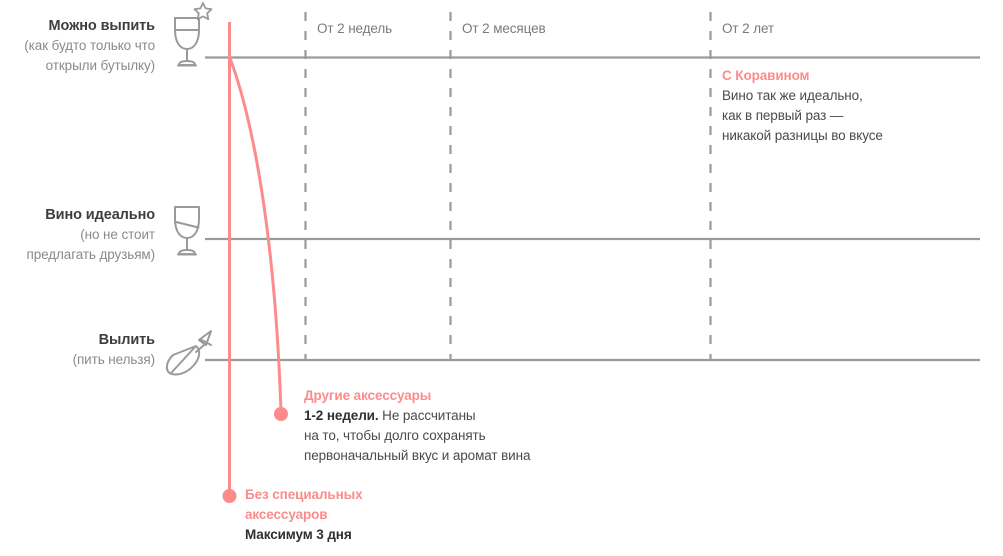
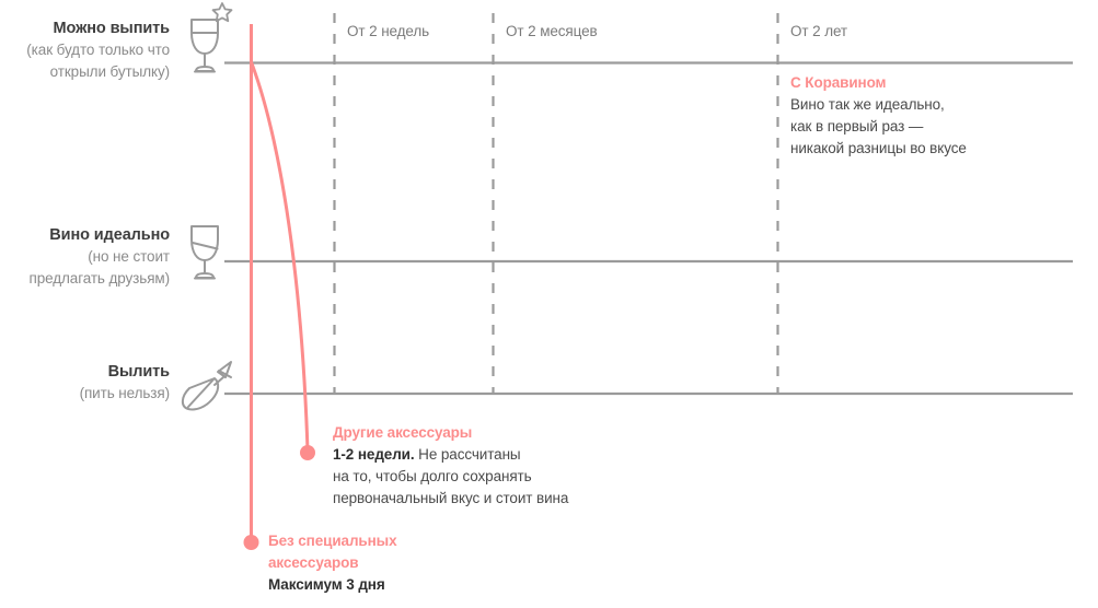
  Можно выпить
  (как будто только что
  открыли бутылку)
  Вино идеально
  (но не стоит
  предлагать друзьям)
  Вылить
  (пить нельзя)
  От 2 недель
  От 2 месяцев
  От 2 лет
  С Коравином
  Вино так же идеально,
  как в первый раз —
  никакой разницы во вкусе
  Другие аксессуары
  1-2 недели. Не рассчитаны
  на то, чтобы долго сохранять
- первоначальный вкус и аромат вина
+ первоначальный вкус и стоит вина
  Без специальных
  аксессуаров
  Максимум 3 дня
